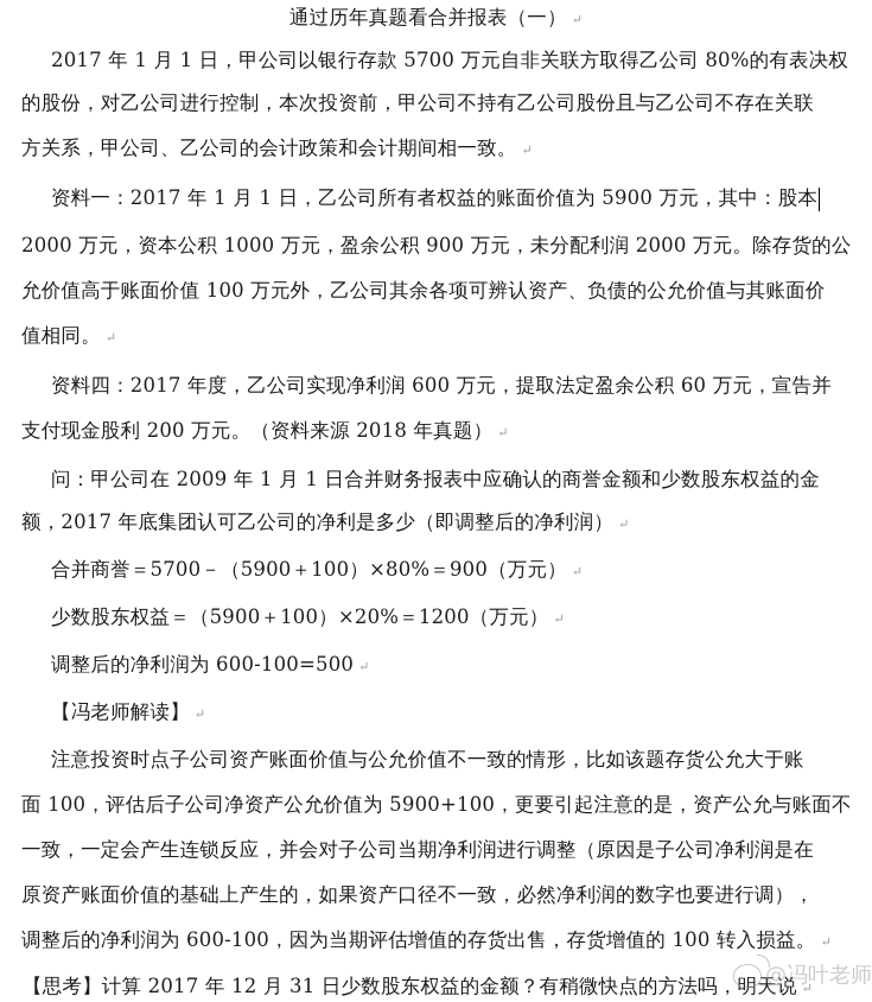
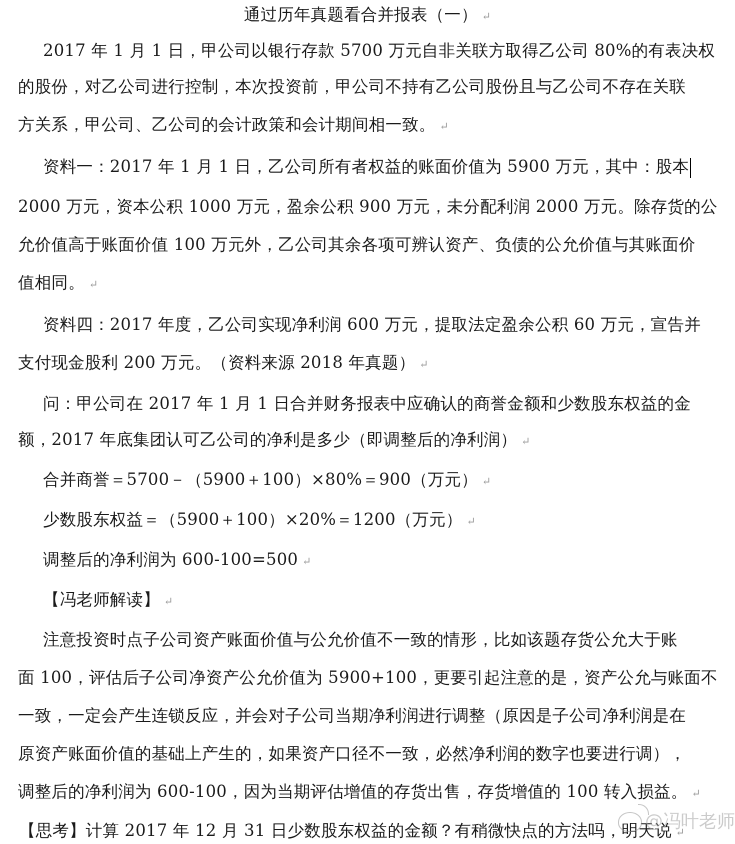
  通过历年真题看合并报表（一） ↵
  2017 年 1 月 1 日，甲公司以银行存款 5700 万元自非关联方取得乙公司 80%的有表决权
  的股份，对乙公司进行控制，本次投资前，甲公司不持有乙公司股份且与乙公司不存在关联
  方关系，甲公司、乙公司的会计政策和会计期间相一致。 ↵
  资料一：2017 年 1 月 1 日，乙公司所有者权益的账面价值为 5900 万元，其中：股本
  2000 万元，资本公积 1000 万元，盈余公积 900 万元，未分配利润 2000 万元。除存货的公
  允价值高于账面价值 100 万元外，乙公司其余各项可辨认资产、负债的公允价值与其账面价
  值相同。 ↵
  资料四：2017 年度，乙公司实现净利润 600 万元，提取法定盈余公积 60 万元，宣告并
  支付现金股利 200 万元。（资料来源 2018 年真题） ↵
- 问：甲公司在 2009 年 1 月 1 日合并财务报表中应确认的商誉金额和少数股东权益的金
+ 问：甲公司在 2017 年 1 月 1 日合并财务报表中应确认的商誉金额和少数股东权益的金
  额，2017 年底集团认可乙公司的净利是多少（即调整后的净利润） ↵
  合并商誉＝5700－（5900＋100）×80%＝900（万元） ↵
  少数股东权益＝（5900＋100）×20%＝1200（万元） ↵
  调整后的净利润为 600-100=500 ↵
  【冯老师解读】 ↵
  注意投资时点子公司资产账面价值与公允价值不一致的情形，比如该题存货公允大于账
  面 100，评估后子公司净资产公允价值为 5900+100，更要引起注意的是，资产公允与账面不
  一致，一定会产生连锁反应，并会对子公司当期净利润进行调整（原因是子公司净利润是在
  原资产账面价值的基础上产生的，如果资产口径不一致，必然净利润的数字也要进行调），
  调整后的净利润为 600-100，因为当期评估增值的存货出售，存货增值的 100 转入损益。 ↵
  【思考】计算 2017 年 12 月 31 日少数股东权益的金额？有稍微快点的方法吗，明天说 ↵
  @冯叶老师
